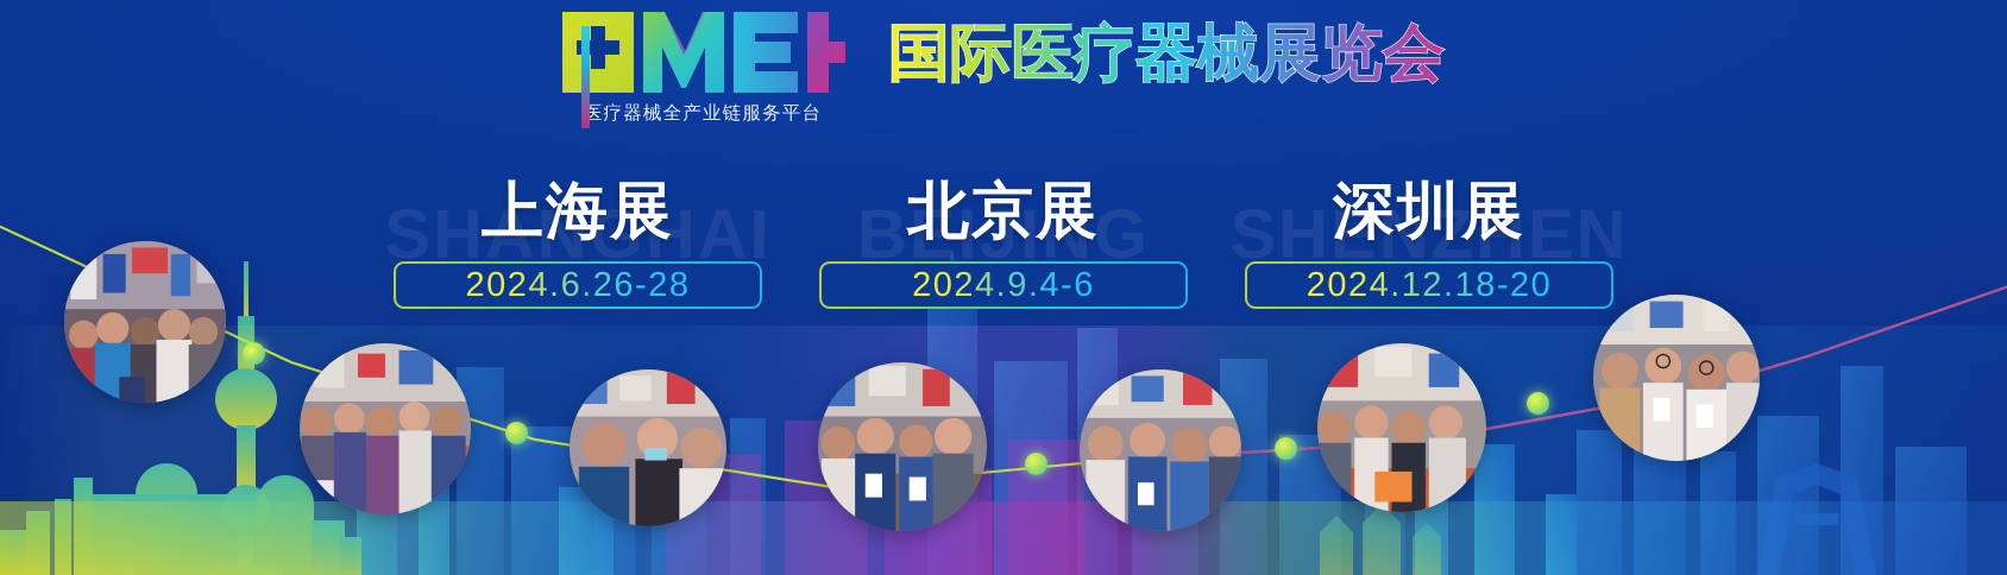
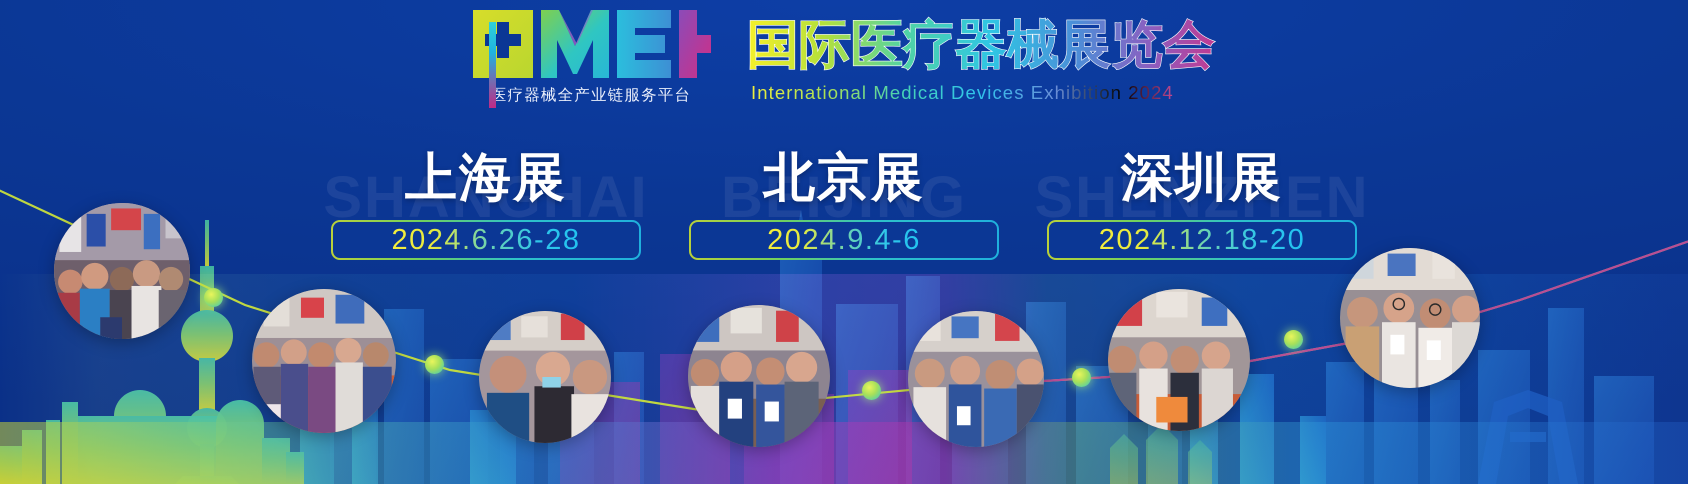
  医疗器械全产业链服务平台
  国际医疗器械展览会
+ International Medical Devices Exhibition 2024
  SHANGHAI
  上海展
  2024.6.26-28
  BEIJING
  北京展
  2024.9.4-6
  SHENZHEN
  深圳展
  2024.12.18-20
